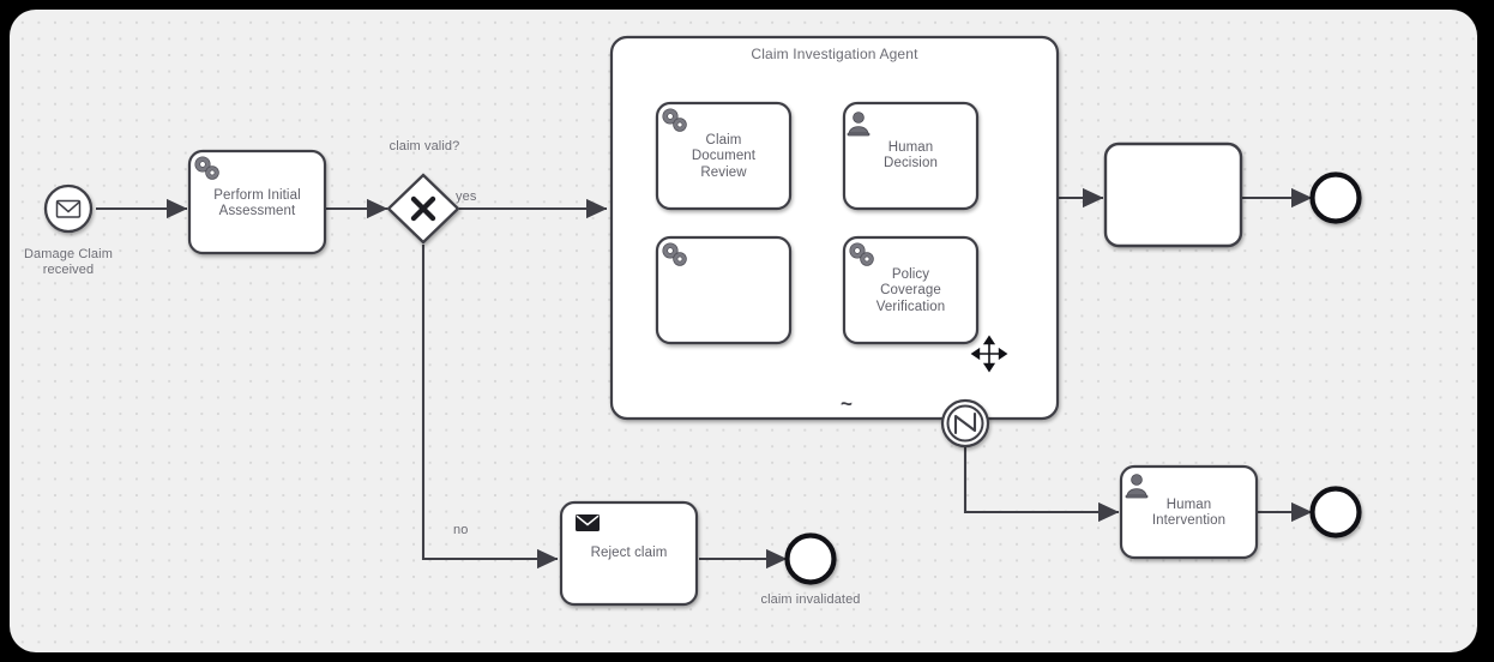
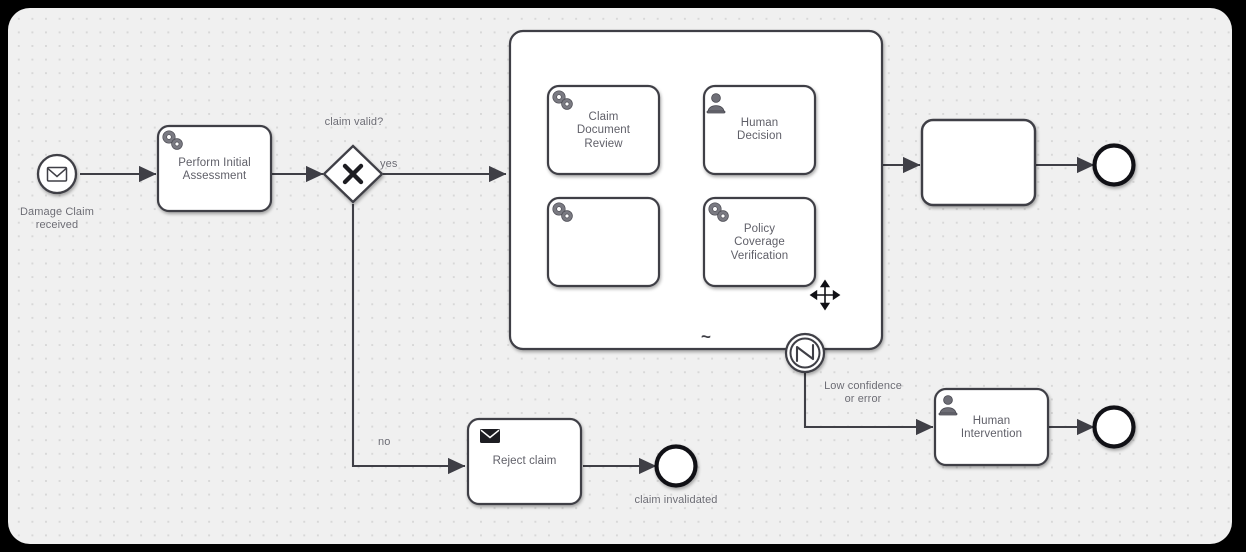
- Claim Investigation Agent
  ~
  Damage Claim
  received
  Perform Initial
  Assessment
  claim valid?
  yes
  no
  Claim
  Document
  Review
  Human
  Decision
  Policy
  Coverage
  Verification
+ Low confidence
+ or error
  Reject claim
  claim invalidated
  Human
  Intervention
